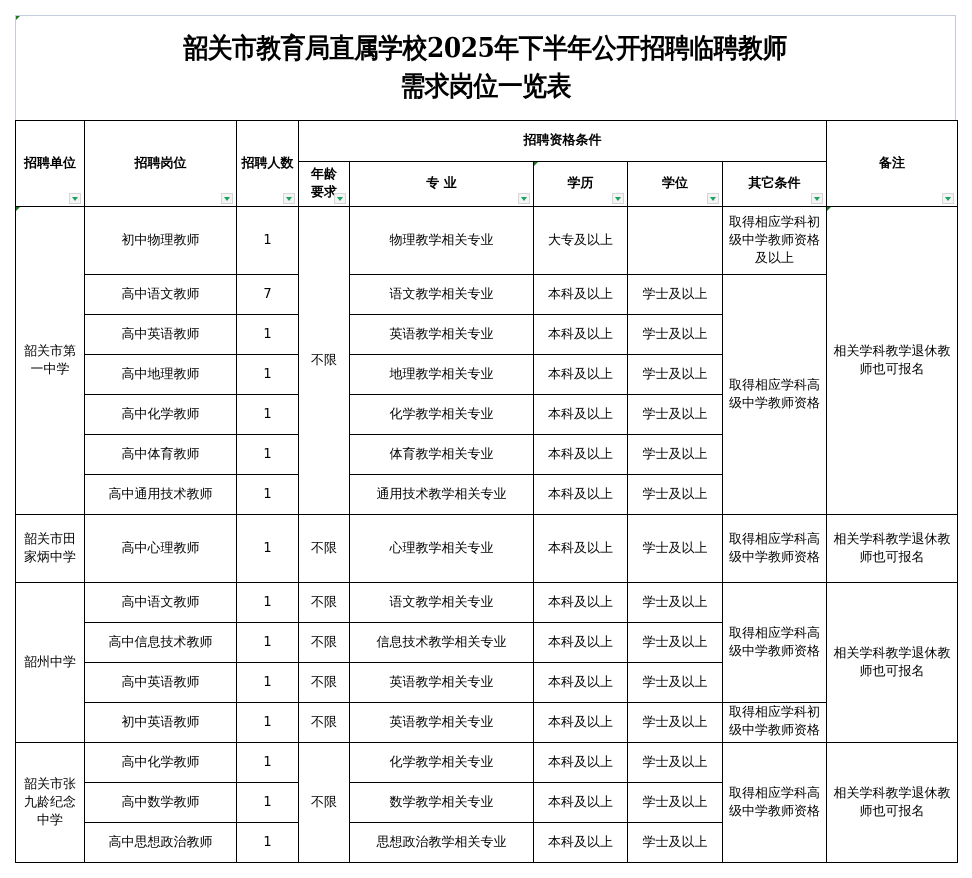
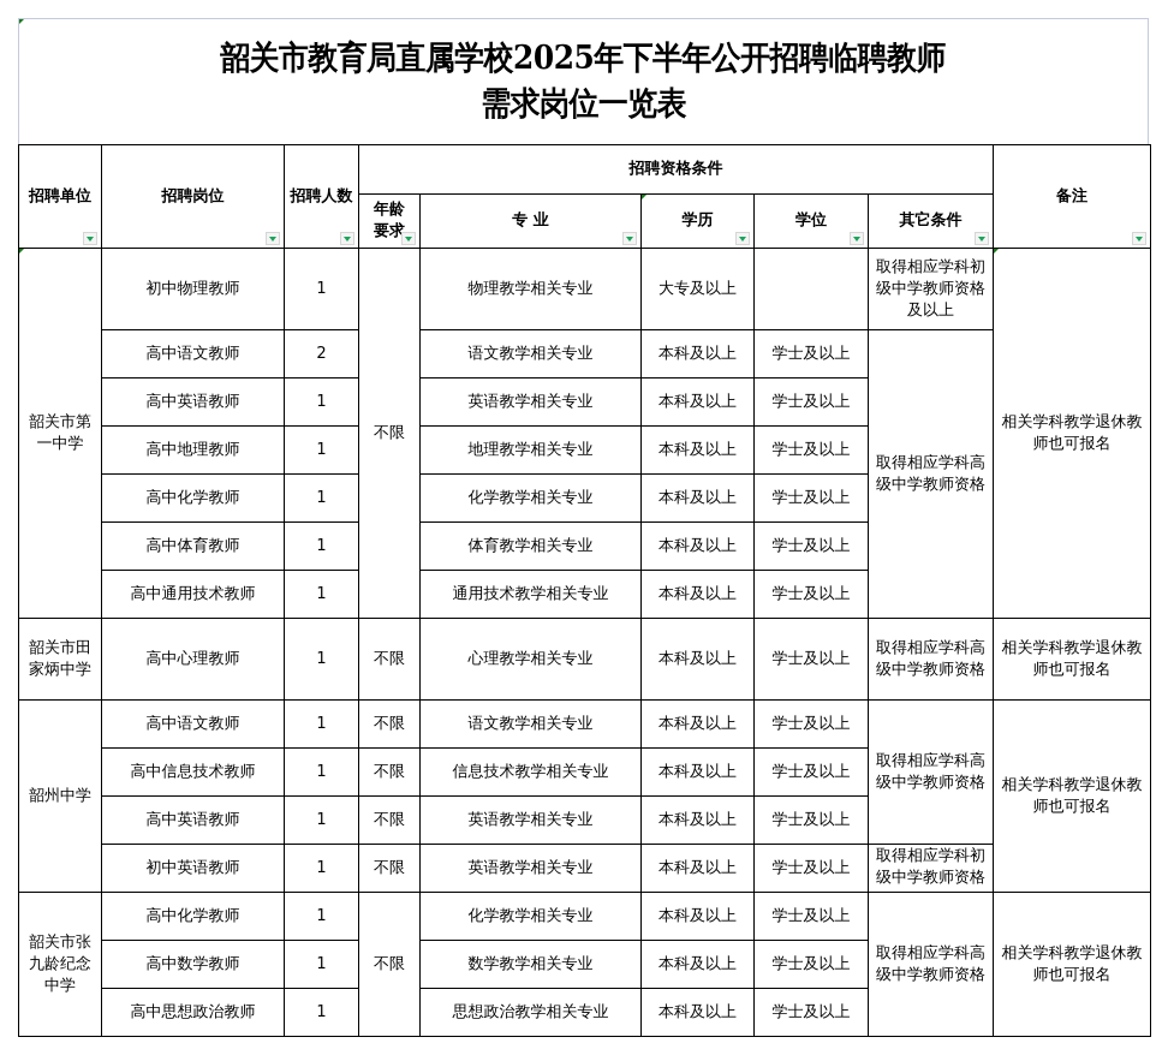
  韶关市教育局直属学校2025年下半年公开招聘临聘教师
  需求岗位一览表
  招聘单位	招聘岗位	招聘人数	招聘资格条件	备注
  年龄 要求	专 业	学历	学位	其它条件
  韶关市第一中学	初中物理教师	1	不限	物理教学相关专业	大专及以上		取得相应学科初级中学教师资格及以上	相关学科教学退休教师也可报名
- 高中语文教师	7	语文教学相关专业	本科及以上	学士及以上	取得相应学科高级中学教师资格
+ 高中语文教师	2	语文教学相关专业	本科及以上	学士及以上	取得相应学科高级中学教师资格
  高中英语教师	1	英语教学相关专业	本科及以上	学士及以上
  高中地理教师	1	地理教学相关专业	本科及以上	学士及以上
  高中化学教师	1	化学教学相关专业	本科及以上	学士及以上
  高中体育教师	1	体育教学相关专业	本科及以上	学士及以上
  高中通用技术教师	1	通用技术教学相关专业	本科及以上	学士及以上
  韶关市田家炳中学	高中心理教师	1	不限	心理教学相关专业	本科及以上	学士及以上	取得相应学科高级中学教师资格	相关学科教学退休教师也可报名
  韶州中学	高中语文教师	1	不限	语文教学相关专业	本科及以上	学士及以上	取得相应学科高级中学教师资格	相关学科教学退休教师也可报名
  高中信息技术教师	1	不限	信息技术教学相关专业	本科及以上	学士及以上
  高中英语教师	1	不限	英语教学相关专业	本科及以上	学士及以上
  初中英语教师	1	不限	英语教学相关专业	本科及以上	学士及以上	取得相应学科初级中学教师资格
  韶关市张九龄纪念中学	高中化学教师	1	不限	化学教学相关专业	本科及以上	学士及以上	取得相应学科高级中学教师资格	相关学科教学退休教师也可报名
  高中数学教师	1	数学教学相关专业	本科及以上	学士及以上
  高中思想政治教师	1	思想政治教学相关专业	本科及以上	学士及以上
